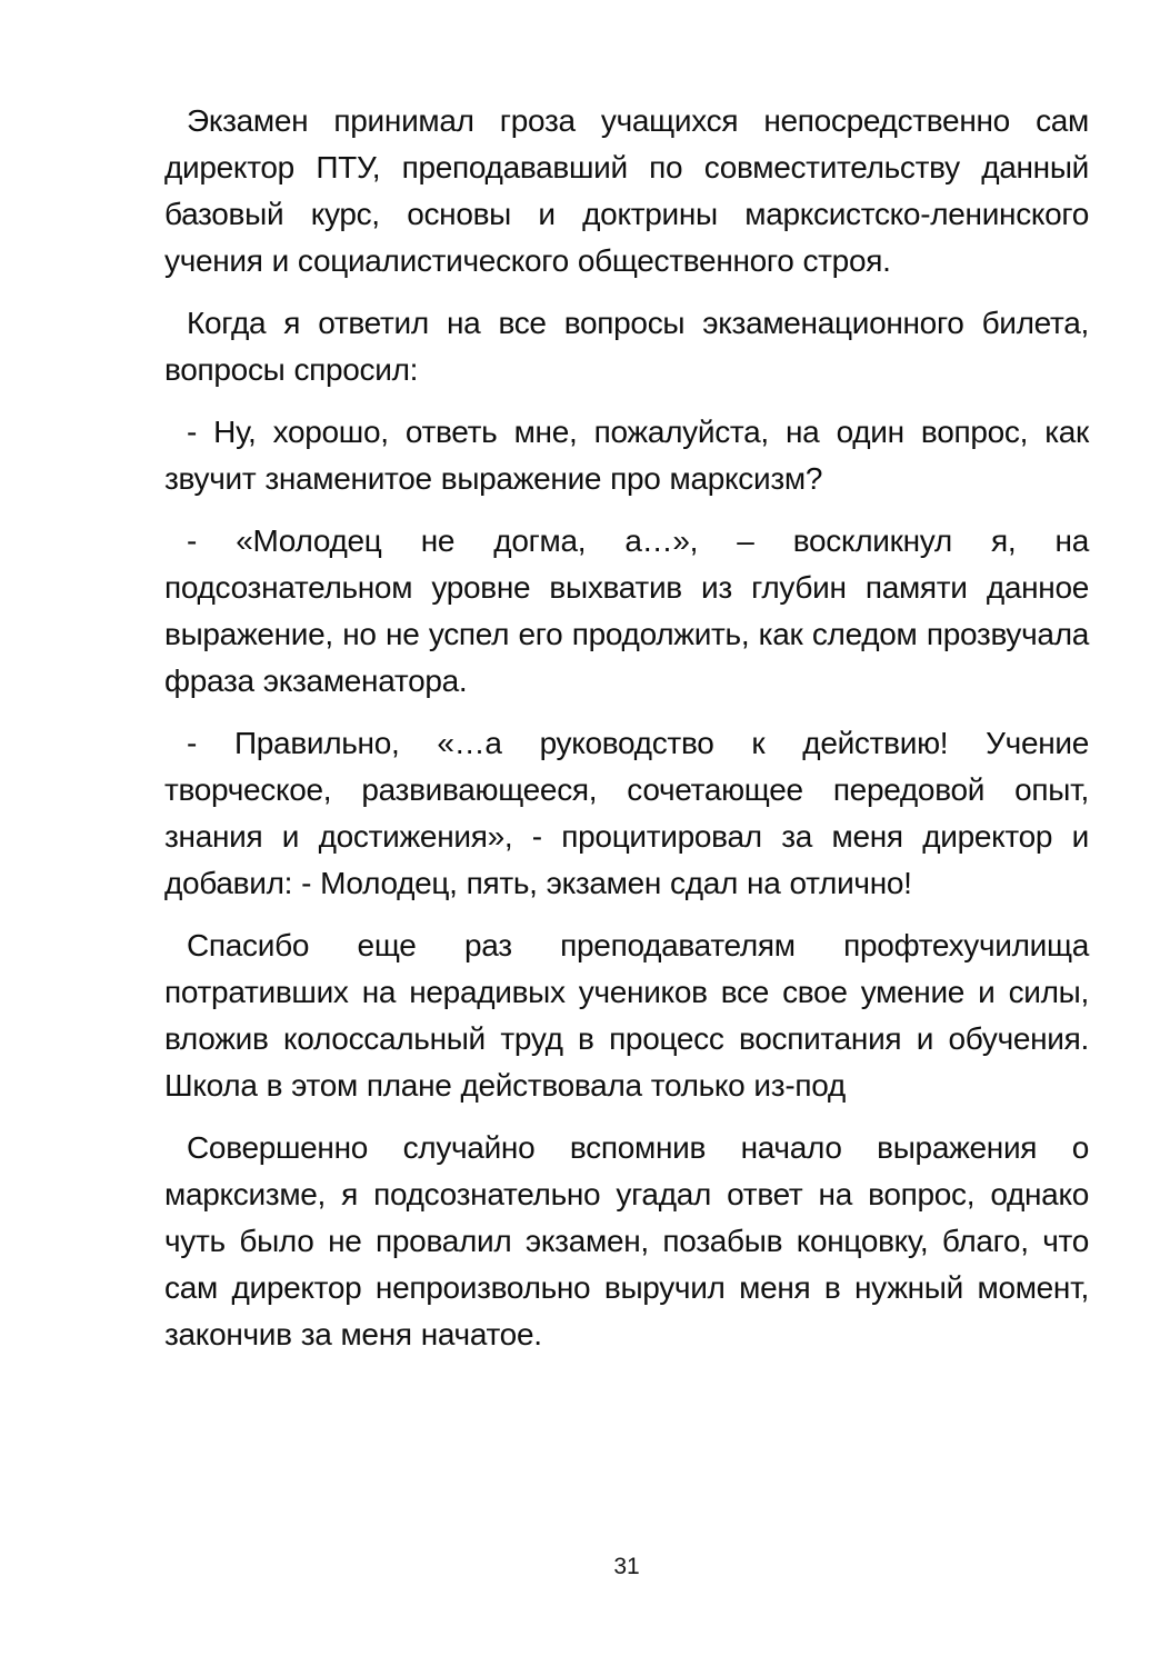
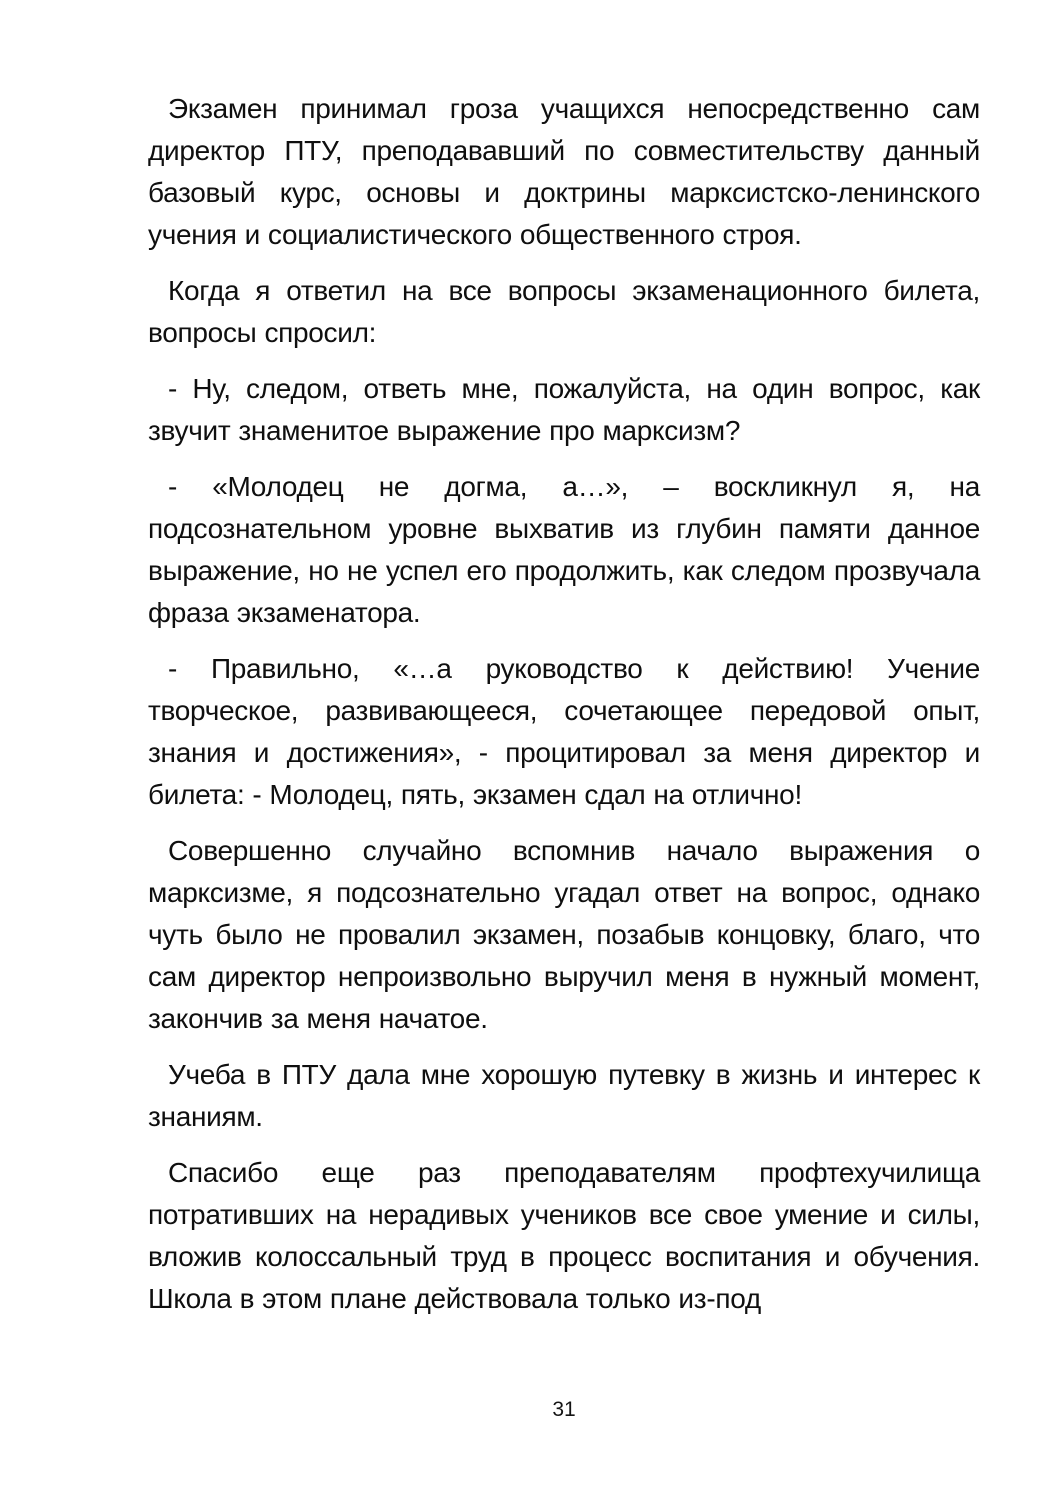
  Экзамен принимал гроза учащихся непосредственно сам директор ПТУ, преподававший по совместительству данный базовый курс, основы и доктрины марксистско-ленинского учения и социалистического общественного строя.
  Когда я ответил на все вопросы экзаменационного билета, вопросы спросил:
- - Ну, хорошо, ответь мне, пожалуйста, на один вопрос, как звучит знаменитое выражение про марксизм?
+ - Ну, следом, ответь мне, пожалуйста, на один вопрос, как звучит знаменитое выражение про марксизм?
  - «Молодец не догма, а…», – воскликнул я, на подсознательном уровне выхватив из глубин памяти данное выражение, но не успел его продолжить, как следом прозвучала фраза экзаменатора.
- - Правильно, «…а руководство к действию! Учение творческое, развивающееся, сочетающее передовой опыт, знания и достижения», - процитировал за меня директор и добавил: - Молодец, пять, экзамен сдал на отлично!
+ - Правильно, «…а руководство к действию! Учение творческое, развивающееся, сочетающее передовой опыт, знания и достижения», - процитировал за меня директор и билета: - Молодец, пять, экзамен сдал на отлично!
- Спасибо еще раз преподавателям профтехучилища потративших на нерадивых учеников все свое умение и силы, вложив колоссальный труд в процесс воспитания и обучения. Школа в этом плане действовала только из-под
+ Совершенно случайно вспомнив начало выражения о марксизме, я подсознательно угадал ответ на вопрос, однако чуть было не провалил экзамен, позабыв концовку, благо, что сам директор непроизвольно выручил меня в нужный момент, закончив за меня начатое.
+ Учеба в ПТУ дала мне хорошую путевку в жизнь и интерес к знаниям.
- Совершенно случайно вспомнив начало выражения о марксизме, я подсознательно угадал ответ на вопрос, однако чуть было не провалил экзамен, позабыв концовку, благо, что сам директор непроизвольно выручил меня в нужный момент, закончив за меня начатое.
+ Спасибо еще раз преподавателям профтехучилища потративших на нерадивых учеников все свое умение и силы, вложив колоссальный труд в процесс воспитания и обучения. Школа в этом плане действовала только из-под
  31
